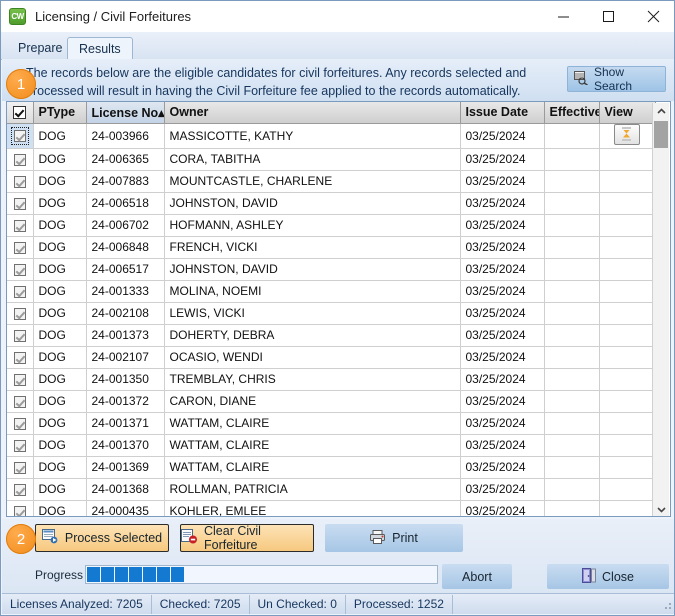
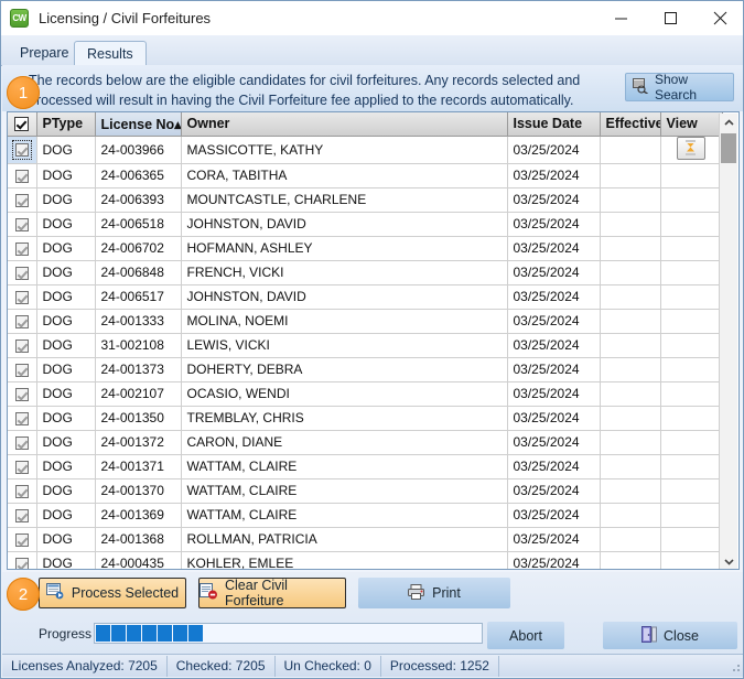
  CW
  Licensing / Civil Forfeitures
  Prepare
  Results
  he records below are the eligible candidates for civil forfeitures. Any records selected and rocessed will result in having the Civil Forfeiture fee applied to the records automatically.
  Show Search
  1
  2
  	PType	License No▴	Owner	Issue Date	Effective	View
  	DOG	24-003966	MASSICOTTE, KATHY	03/25/2024
  	DOG	24-006365	CORA, TABITHA	03/25/2024
- 	DOG	24-007883	MOUNTCASTLE, CHARLENE	03/25/2024
+ 	DOG	24-006393	MOUNTCASTLE, CHARLENE	03/25/2024
  	DOG	24-006518	JOHNSTON, DAVID	03/25/2024
  	DOG	24-006702	HOFMANN, ASHLEY	03/25/2024
  	DOG	24-006848	FRENCH, VICKI	03/25/2024
  	DOG	24-006517	JOHNSTON, DAVID	03/25/2024
  	DOG	24-001333	MOLINA, NOEMI	03/25/2024
- 	DOG	24-002108	LEWIS, VICKI	03/25/2024
+ 	DOG	31-002108	LEWIS, VICKI	03/25/2024
  	DOG	24-001373	DOHERTY, DEBRA	03/25/2024
  	DOG	24-002107	OCASIO, WENDI	03/25/2024
  	DOG	24-001350	TREMBLAY, CHRIS	03/25/2024
  	DOG	24-001372	CARON, DIANE	03/25/2024
  	DOG	24-001371	WATTAM, CLAIRE	03/25/2024
  	DOG	24-001370	WATTAM, CLAIRE	03/25/2024
  	DOG	24-001369	WATTAM, CLAIRE	03/25/2024
  	DOG	24-001368	ROLLMAN, PATRICIA	03/25/2024
  	DOG	24-000435	KOHLER, EMLEE	03/25/2024
  Process Selected
  Clear Civil Forfeiture
  Print
  Progress
  Abort
  Close
  Licenses Analyzed: 7205
  Checked: 7205
  Un Checked: 0
  Processed: 1252
